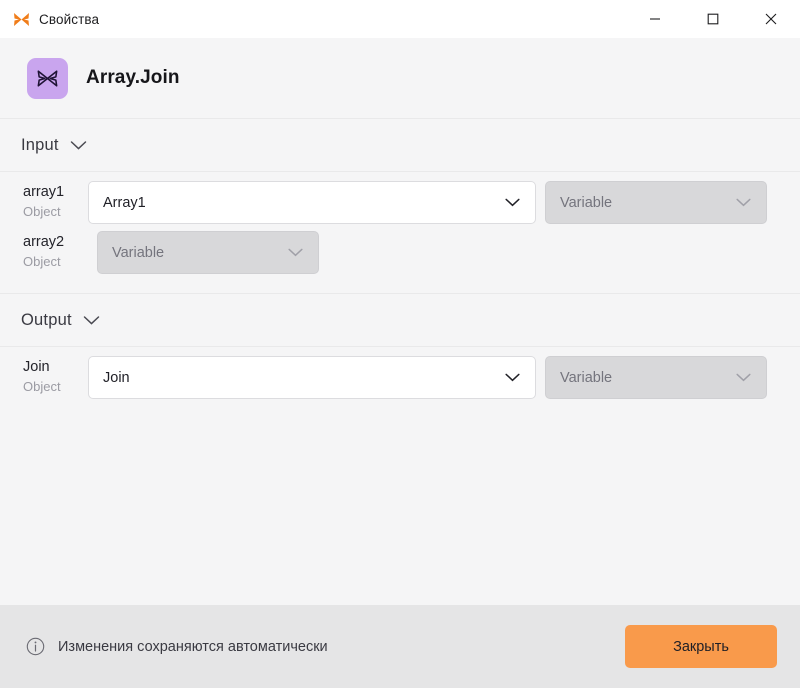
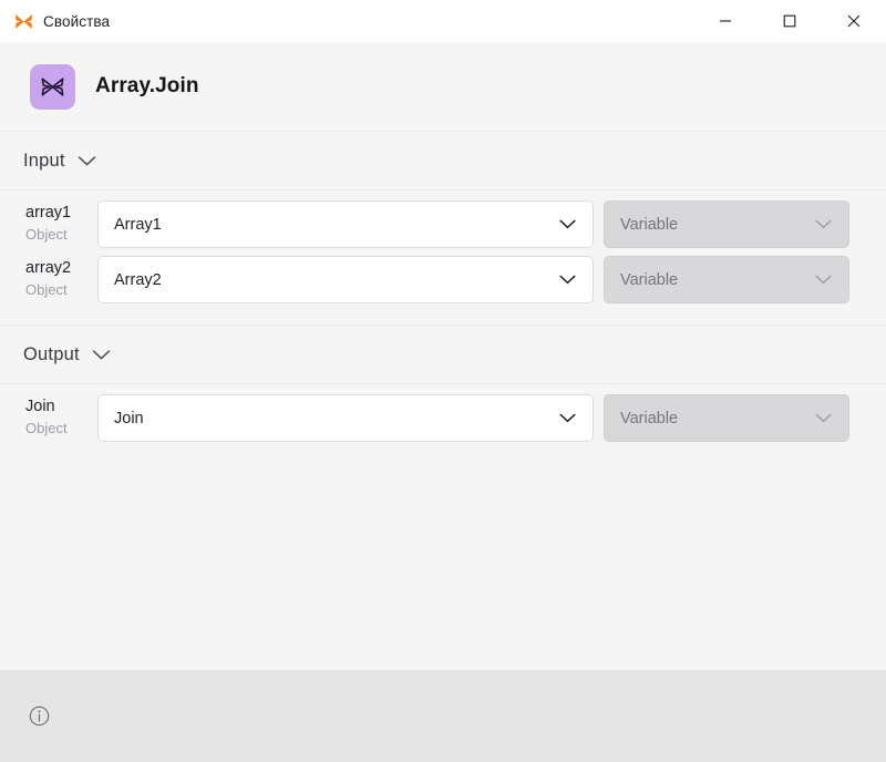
  Свойства
  Array.Join
  Input
  array1
  Object
  Array1
  Variable
  array2
  Object
+ Array2
  Variable
  Output
  Join
  Object
  Join
  Variable
- Изменения сохраняются автоматически
- Закрыть
